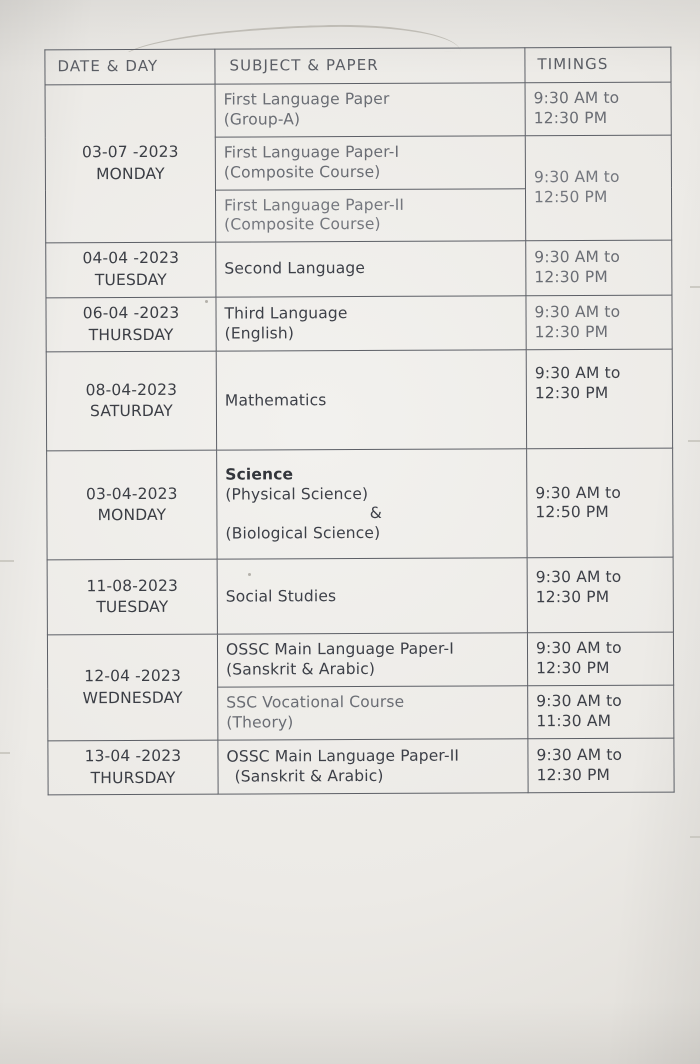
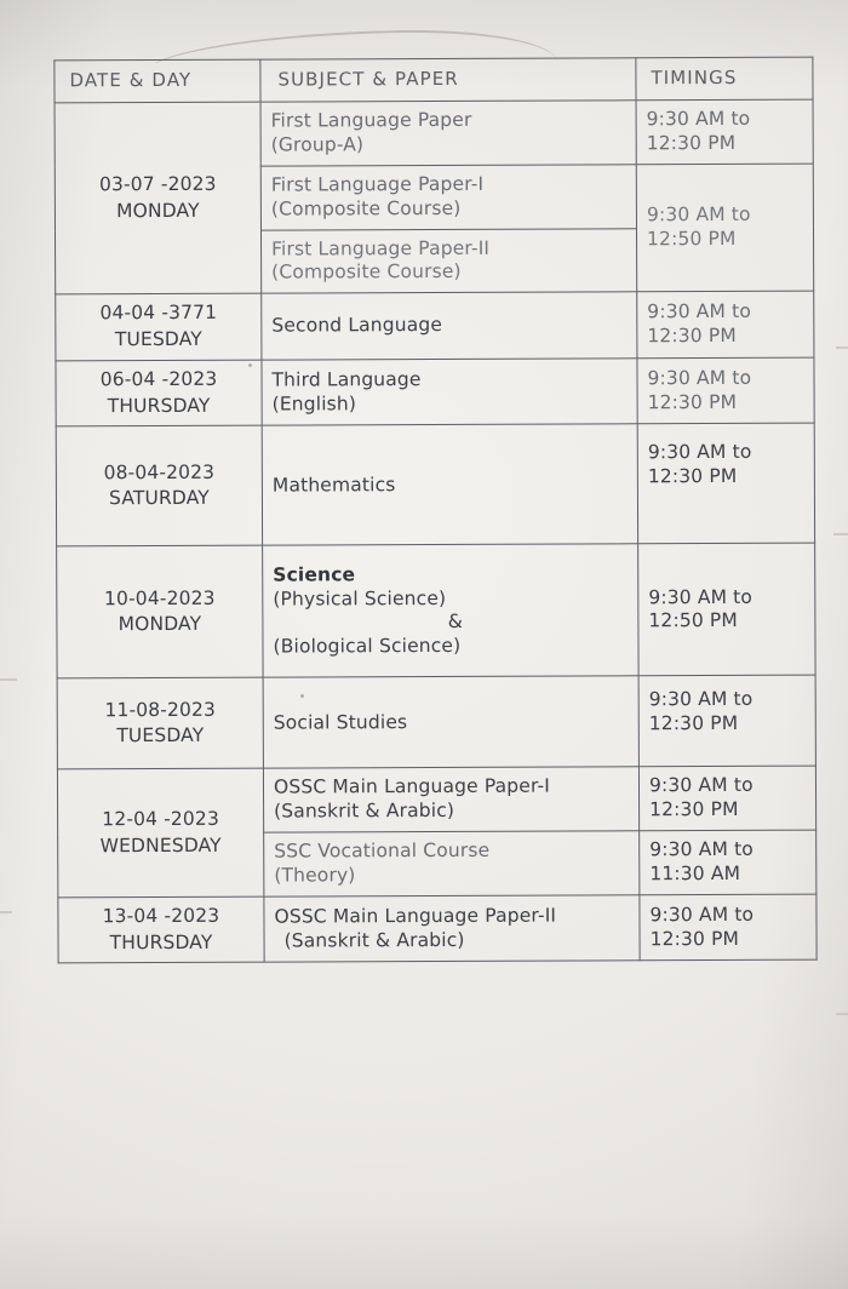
  DATE & DAY	SUBJECT & PAPER	TIMINGS
  03-07 -2023 MONDAY	First Language Paper (Group-A)	9:30 AM to 12:30 PM
  First Language Paper-I (Composite Course)	9:30 AM to 12:50 PM
  First Language Paper-II (Composite Course)
- 04-04 -2023 TUESDAY	Second Language	9:30 AM to 12:30 PM
+ 04-04 -3771 TUESDAY	Second Language	9:30 AM to 12:30 PM
  06-04 -2023 THURSDAY	Third Language (English)	9:30 AM to 12:30 PM
  08-04-2023 SATURDAY	Mathematics	9:30 AM to 12:30 PM
- 03-04-2023 MONDAY	Science (Physical Science) & (Biological Science)	9:30 AM to 12:50 PM
+ 10-04-2023 MONDAY	Science (Physical Science) & (Biological Science)	9:30 AM to 12:50 PM
  11-08-2023 TUESDAY	Social Studies	9:30 AM to 12:30 PM
  12-04 -2023 WEDNESDAY	OSSC Main Language Paper-I (Sanskrit & Arabic)	9:30 AM to 12:30 PM
  SSC Vocational Course (Theory)	9:30 AM to 11:30 AM
  13-04 -2023 THURSDAY	OSSC Main Language Paper-II (Sanskrit & Arabic)	9:30 AM to 12:30 PM
